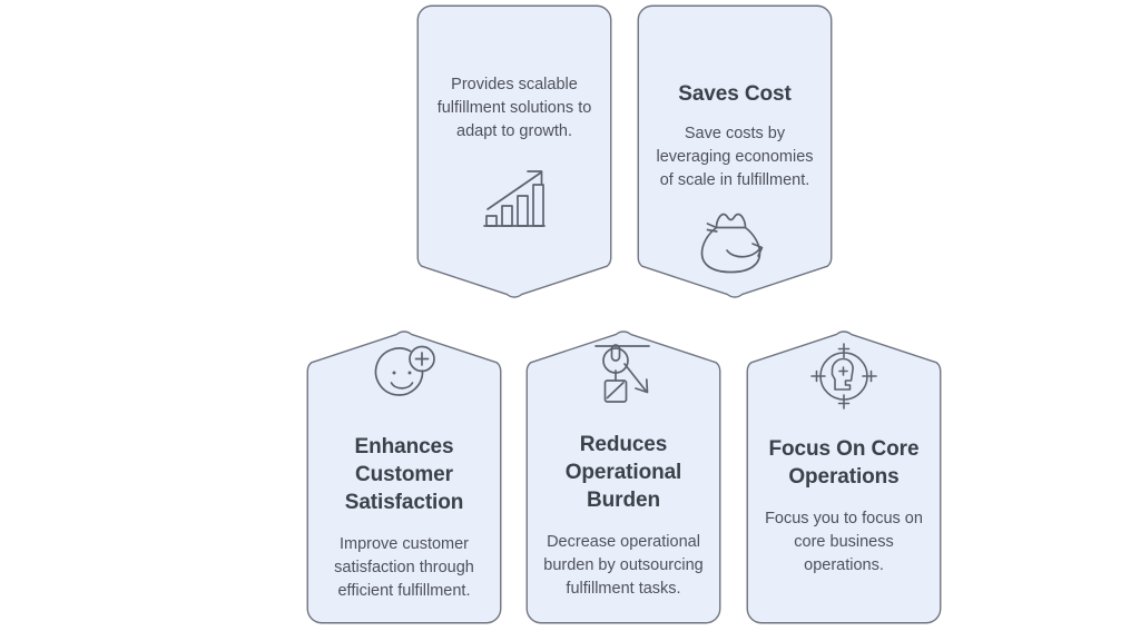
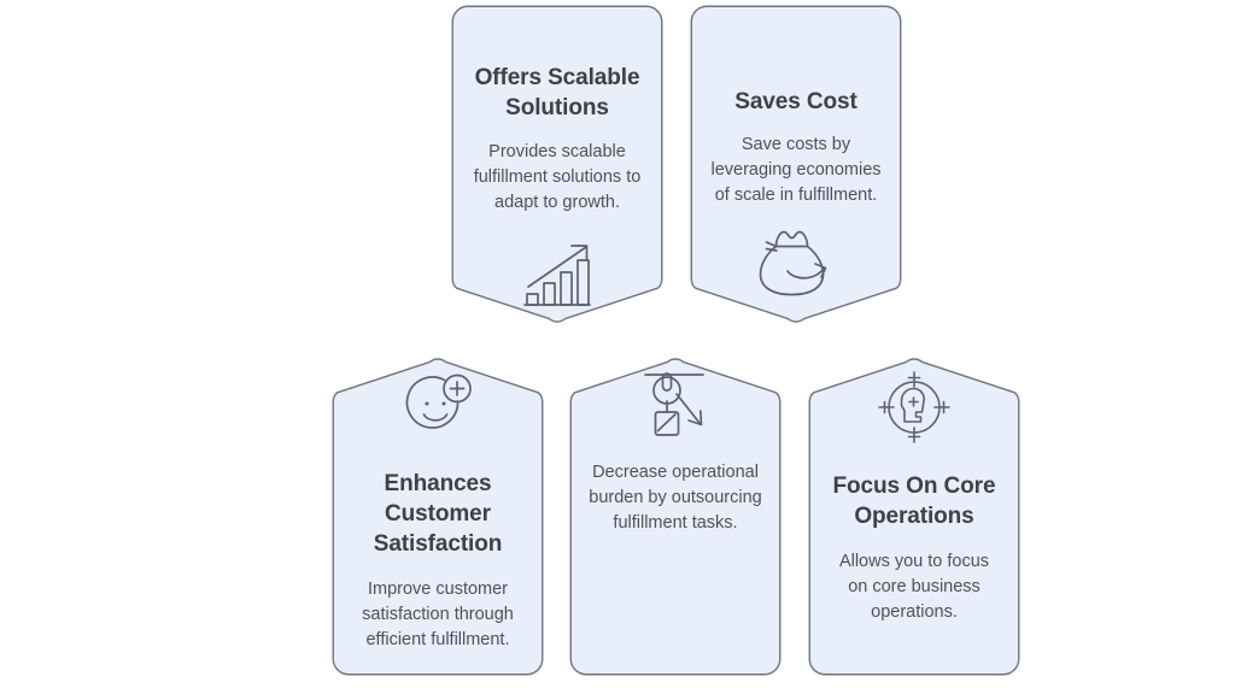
+ Offers Scalable Solutions
  Provides scalable fulfillment solutions to adapt to growth.
  Saves Cost
  Save costs by leveraging economies of scale in fulfillment.
  Enhances Customer Satisfaction
  Improve customer satisfaction through efficient fulfillment.
- Reduces Operational Burden
  Decrease operational burden by outsourcing fulfillment tasks.
  Focus On Core Operations
- Focus you to focus on core business operations.
+ Allows you to focus on core business operations.
